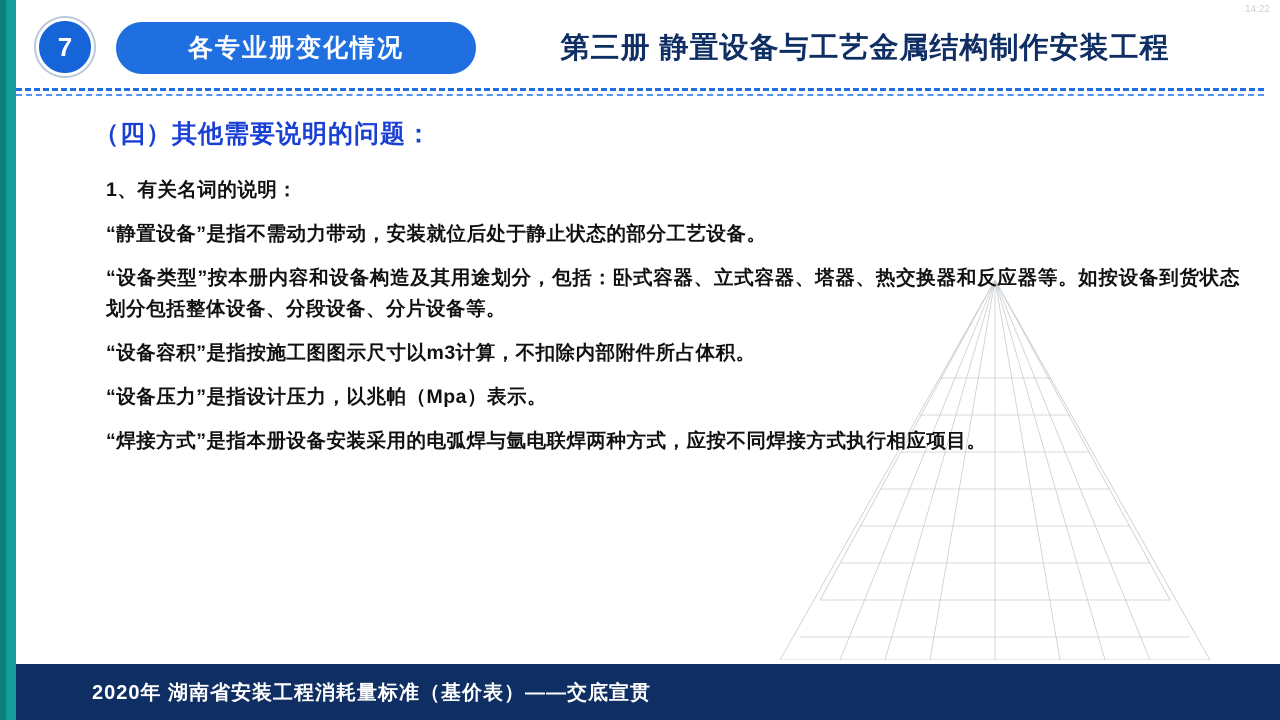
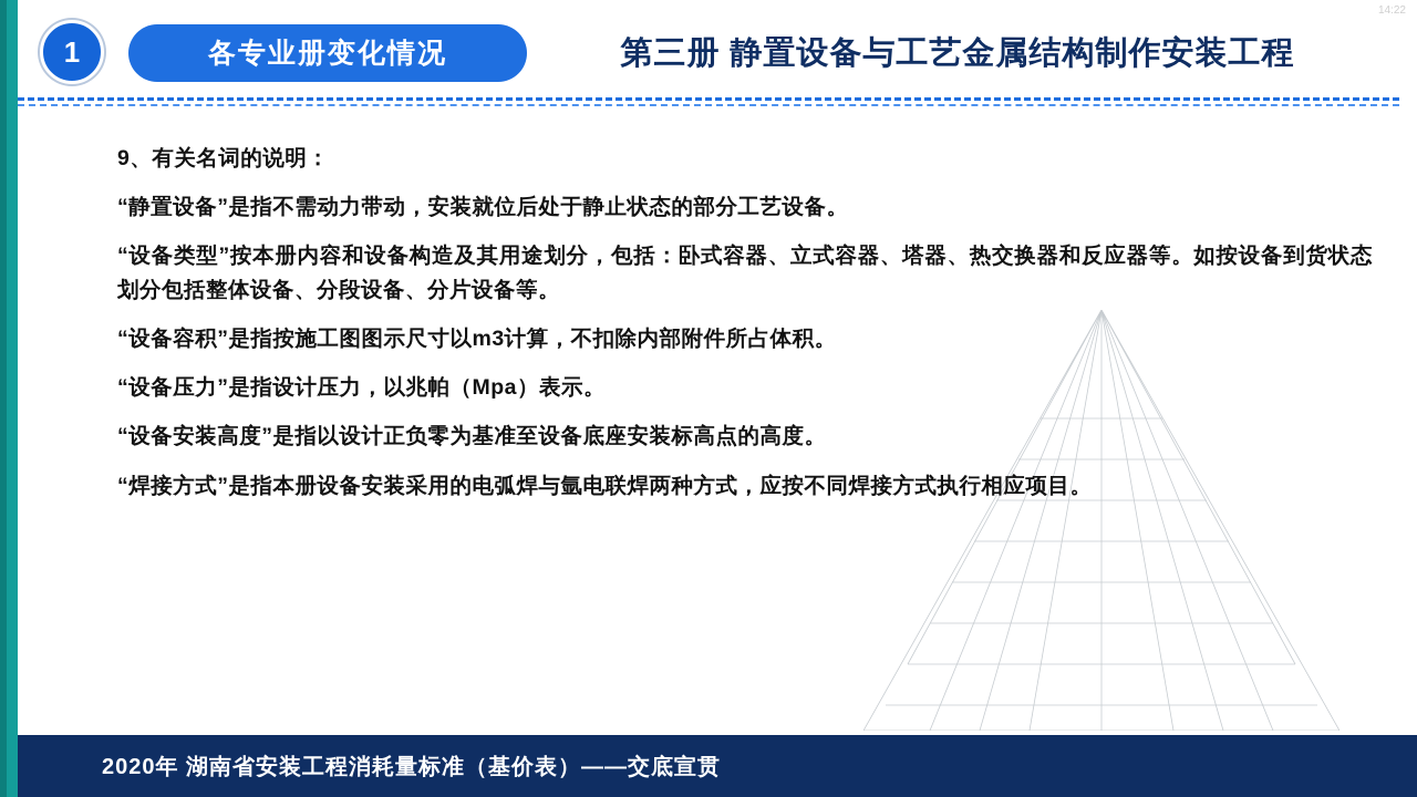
  14:22
- 7
+ 1
  各专业册变化情况
  第三册 静置设备与工艺金属结构制作安装工程
- （四）其他需要说明的问题：
- 1、有关名词的说明：
+ 9、有关名词的说明：
  “静置设备”是指不需动力带动，安装就位后处于静止状态的部分工艺设备。
  “设备类型”按本册内容和设备构造及其用途划分，包括：卧式容器、立式容器、塔器、热交换器和反应器等。如按设备到货状态划分包括整体设备、分段设备、分片设备等。
  “设备容积”是指按施工图图示尺寸以m3计算，不扣除内部附件所占体积。
  “设备压力”是指设计压力，以兆帕（Mpa）表示。
+ “设备安装高度”是指以设计正负零为基准至设备底座安装标高点的高度。
  “焊接方式”是指本册设备安装采用的电弧焊与氩电联焊两种方式，应按不同焊接方式执行相应项目。
  2020年 湖南省安装工程消耗量标准（基价表）——交底宣贯
